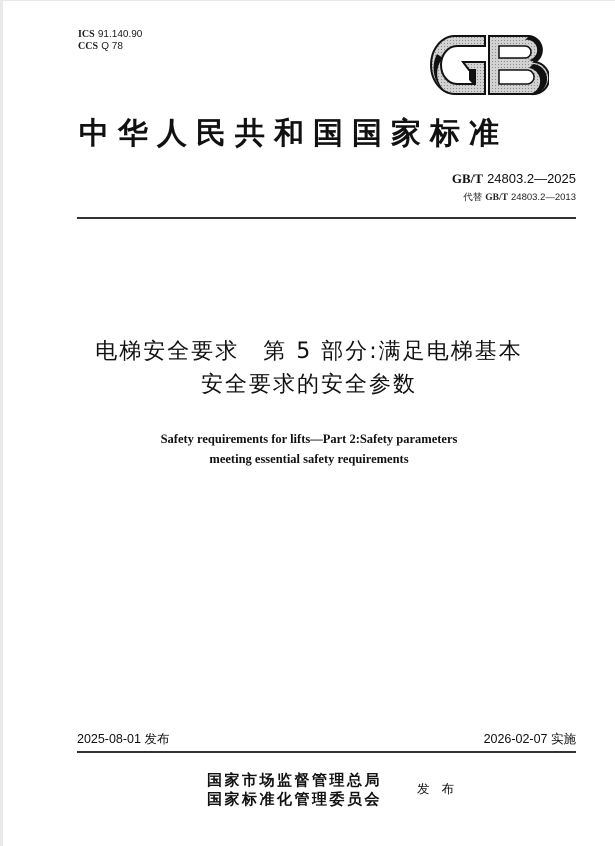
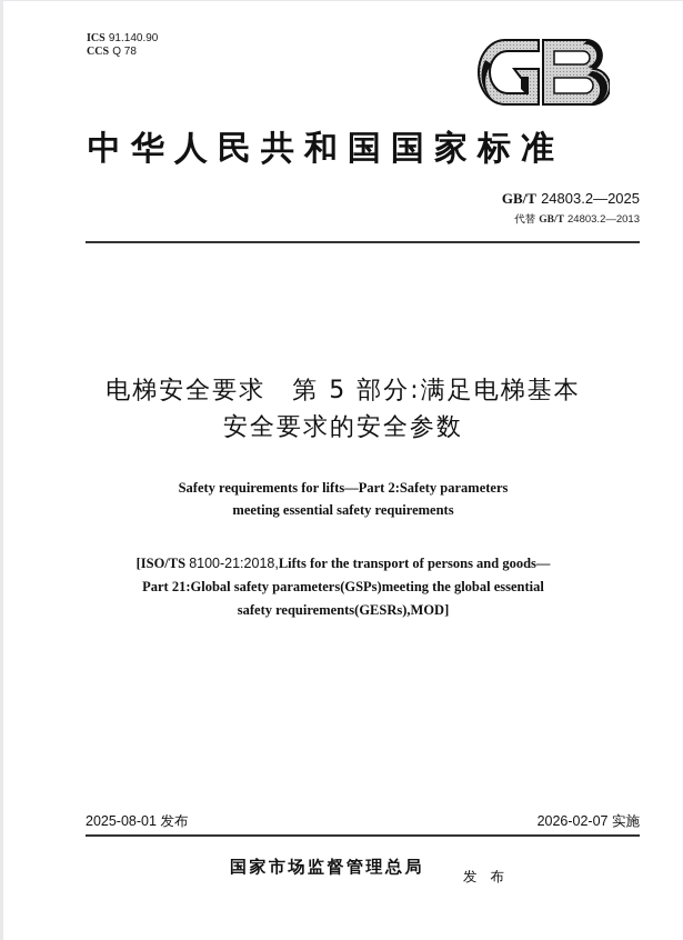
  ICS 91.140.90
  CCS Q 78
  中华人民共和国国家标准
  GB/T 24803.2—2025
  代替 GB/T 24803.2—2013
  电梯安全要求 第 5 部分:满足电梯基本
  安全要求的安全参数
  Safety requirements for lifts—Part 2:Safety parameters
  meeting essential safety requirements
+ [ISO/TS 8100-21:2018,Lifts for the transport of persons and goods—
+ Part 21:Global safety parameters(GSPs)meeting the global essential
+ safety requirements(GESRs),MOD]
  2025-08-01 发布
  2026-02-07 实施
  国家市场监督管理总局
- 国家标准化管理委员会
  发 布
